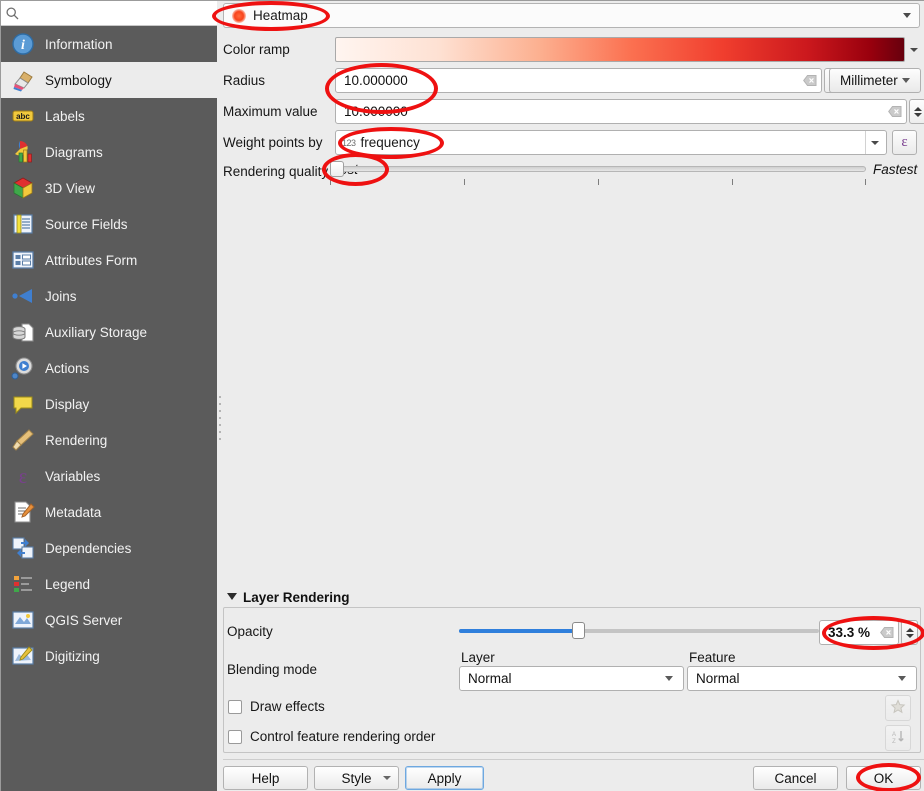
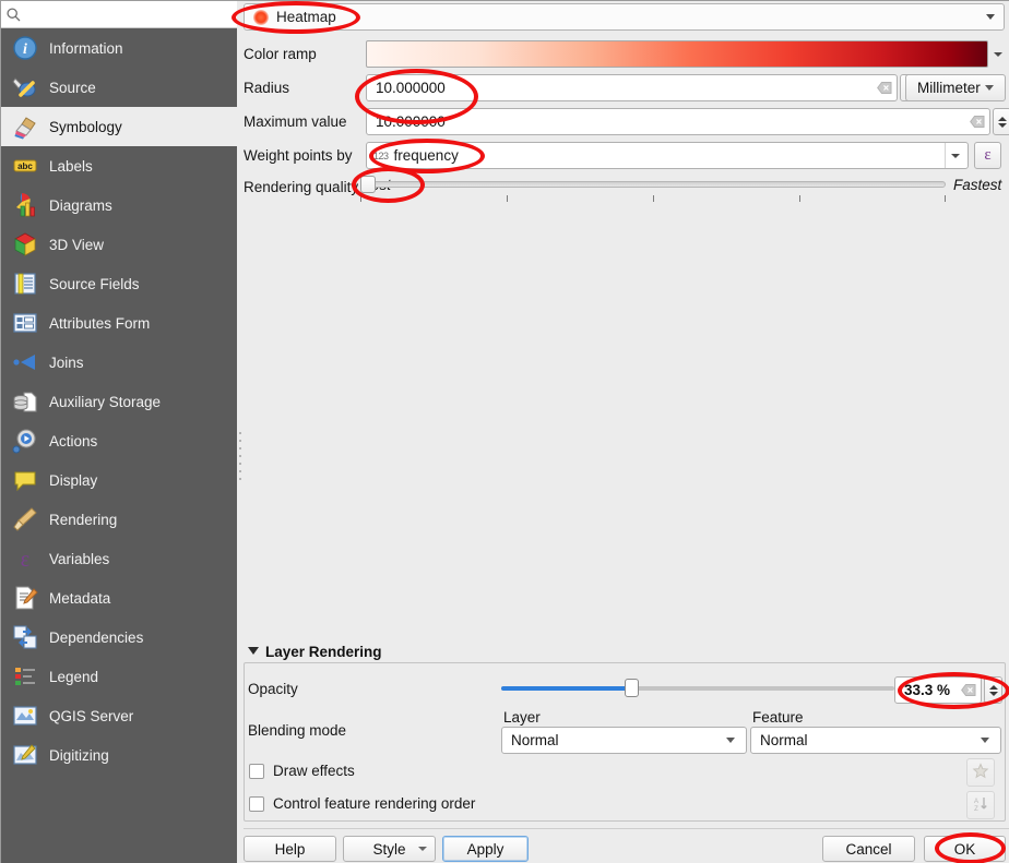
  i
  Information
+ Source
  Symbology
  abc
  Labels
  Diagrams
  3D View
  Source Fields
  Attributes Form
  Joins
  Auxiliary Storage
  Actions
  Display
  Rendering
  ε
  Variables
  Metadata
  Dependencies
  Legend
  QGIS Server
  Digitizing
  Heatmap
  Color ramp
  Radius
  10.000000
  Millimeter
  Maximum value
  10.000000
  Weight points by
  123
  frequency
  ε
  Rendering quality
  Fastest
  Layer Rendering
  Opacity
  33.3 %
  Blending mode
  Layer
  Normal
  Feature
  Normal
  Draw effects
  Control feature rendering order
  Help
  Style
  Apply
  Cancel
  OK
